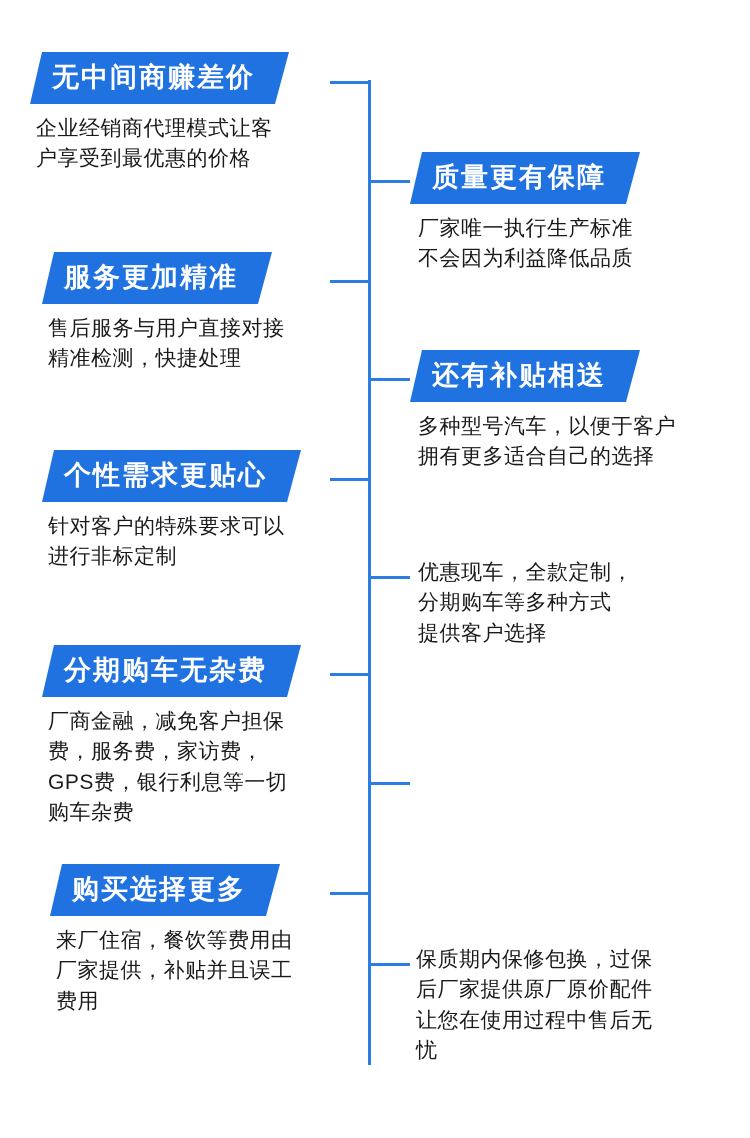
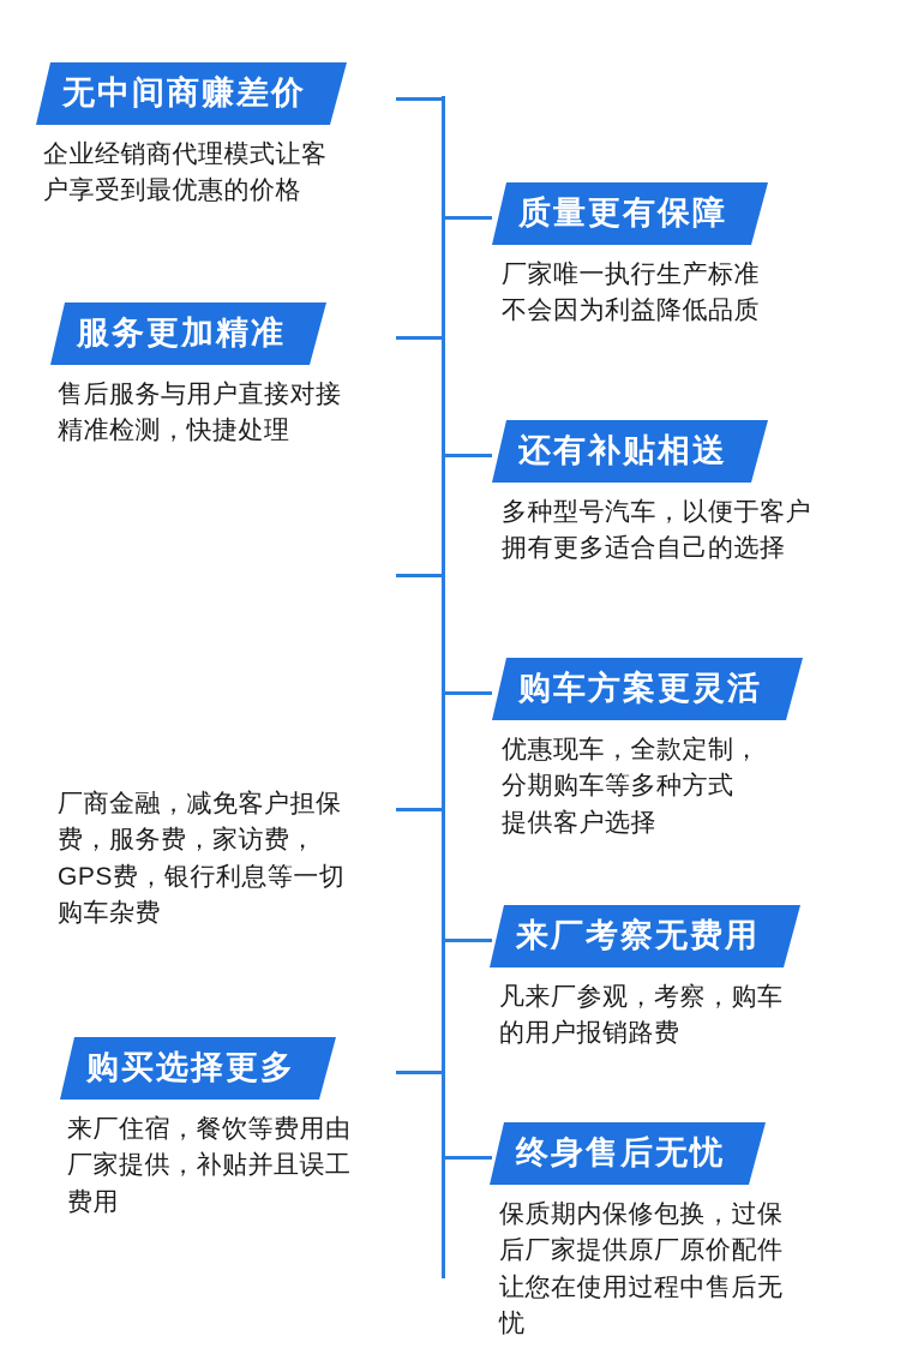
  无中间商赚差价
  企业经销商代理模式让客
  户享受到最优惠的价格
  服务更加精准
  售后服务与用户直接对接
  精准检测，快捷处理
- 个性需求更贴心
- 针对客户的特殊要求可以
- 进行非标定制
- 分期购车无杂费
  厂商金融，减免客户担保
  费，服务费，家访费，
  GPS费，银行利息等一切
  购车杂费
  购买选择更多
  来厂住宿，餐饮等费用由
  厂家提供，补贴并且误工
  费用
  质量更有保障
  厂家唯一执行生产标准
  不会因为利益降低品质
  还有补贴相送
  多种型号汽车，以便于客户
  拥有更多适合自己的选择
+ 购车方案更灵活
  优惠现车，全款定制，
  分期购车等多种方式
  提供客户选择
+ 来厂考察无费用
+ 凡来厂参观，考察，购车
+ 的用户报销路费
+ 终身售后无忧
  保质期内保修包换，过保
  后厂家提供原厂原价配件
  让您在使用过程中售后无
  忧
